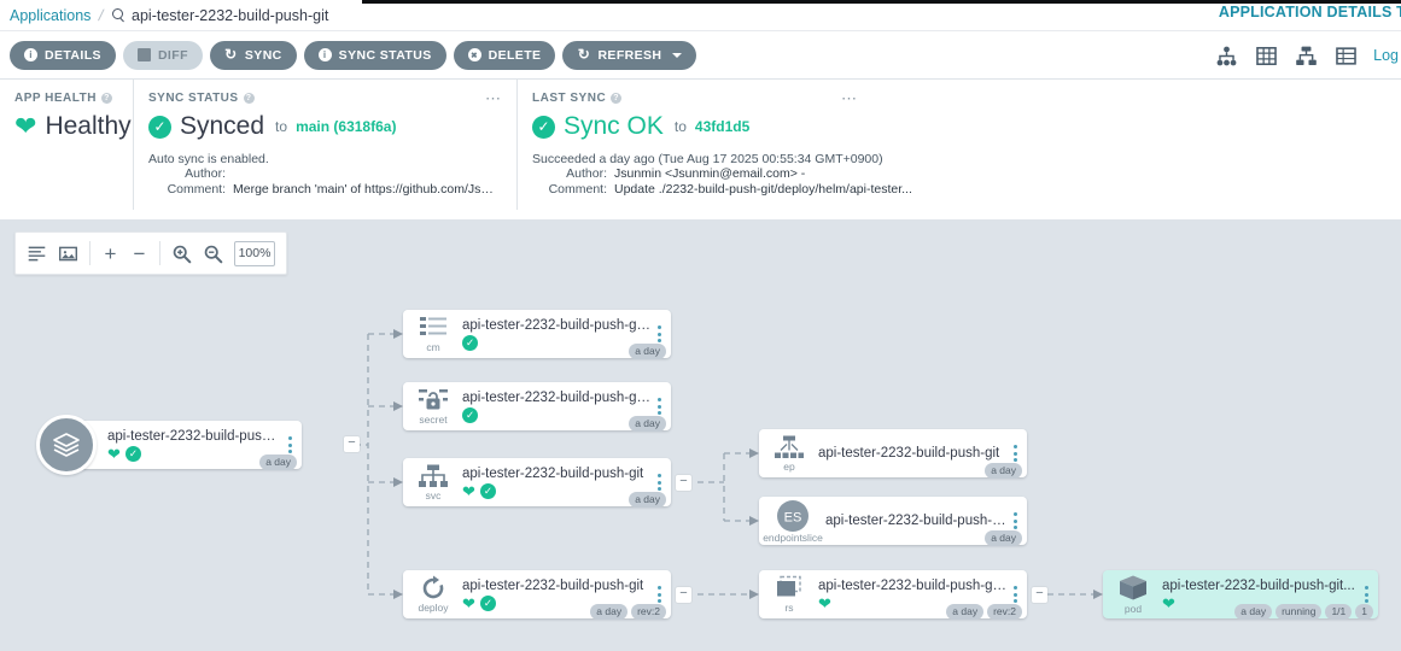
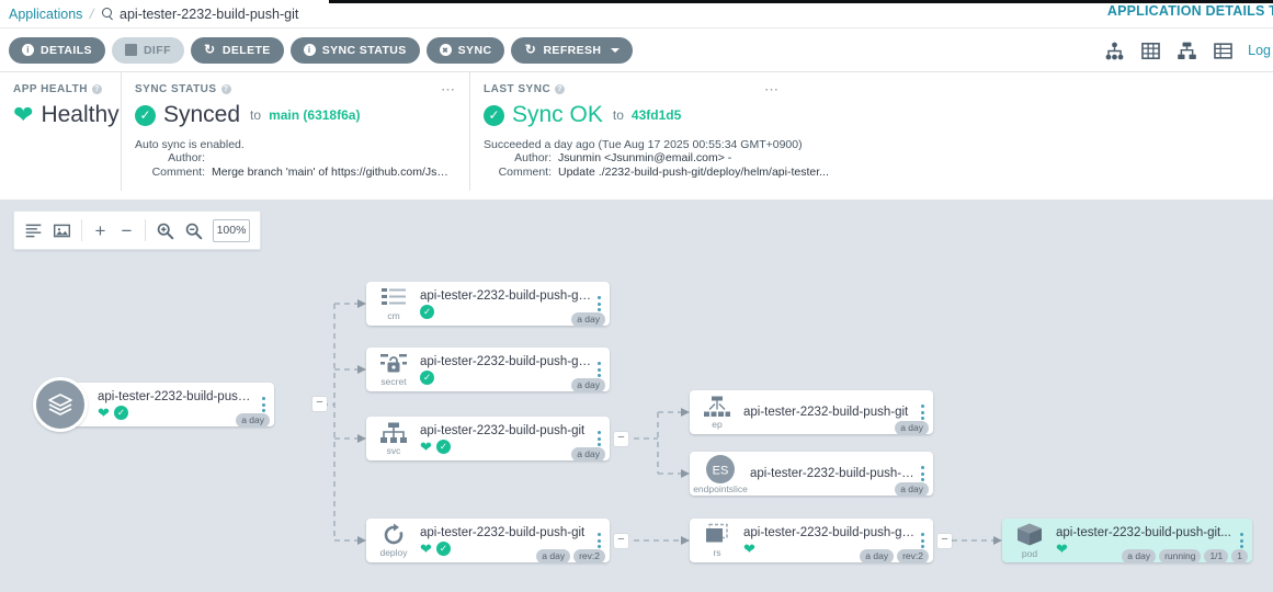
  Applications
  api-tester-2232-build-push-git
  APPLICATION DETAILS
  DETAILS
  DIFF
- SYNC
+ DELETE
  SYNC STATUS
- DELETE
+ SYNC
  REFRESH
  Log
  APP HEALTH
  ❤
  Healthy
  ⋯
  SYNC STATUS
  ✓
  Synced
  to
  main (6318f6a)
  Auto sync is enabled.
  Author:
  Comment:
  Merge branch 'main' of https://github.com/Jsun
  ⋯
  LAST SYNC
  ✓
  Sync OK
  to
  43fd1d5
  Succeeded a day ago (Tue Aug 17 2025 00:55:34 GMT+0900)
  Author:
  Jsunmin <Jsunmin@email.com> -
  Comment:
  Update ./2232-build-push-git/deploy/helm/api-tester...
  +
  −
  100%
  api-tester-2232-build-push-g
  ❤
  ✓
  a day
  −
  cm
  api-tester-2232-build-push-git..
  ✓
  a day
  secret
  api-tester-2232-build-push-git..
  ✓
  a day
  svc
  api-tester-2232-build-push-git
  ❤
  ✓
  a day
  −
  deploy
  api-tester-2232-build-push-git
  ❤
  ✓
  a day
  rev:2
  −
  ep
  api-tester-2232-build-push-git
  a day
  ES
  endpointslice
  api-tester-2232-build-push-git
  a day
  rs
  api-tester-2232-build-push-git..
  ❤
  a day
  rev:2
  −
  pod
  api-tester-2232-build-push-git...
  ❤
  a day
  running
  1/1
  1
